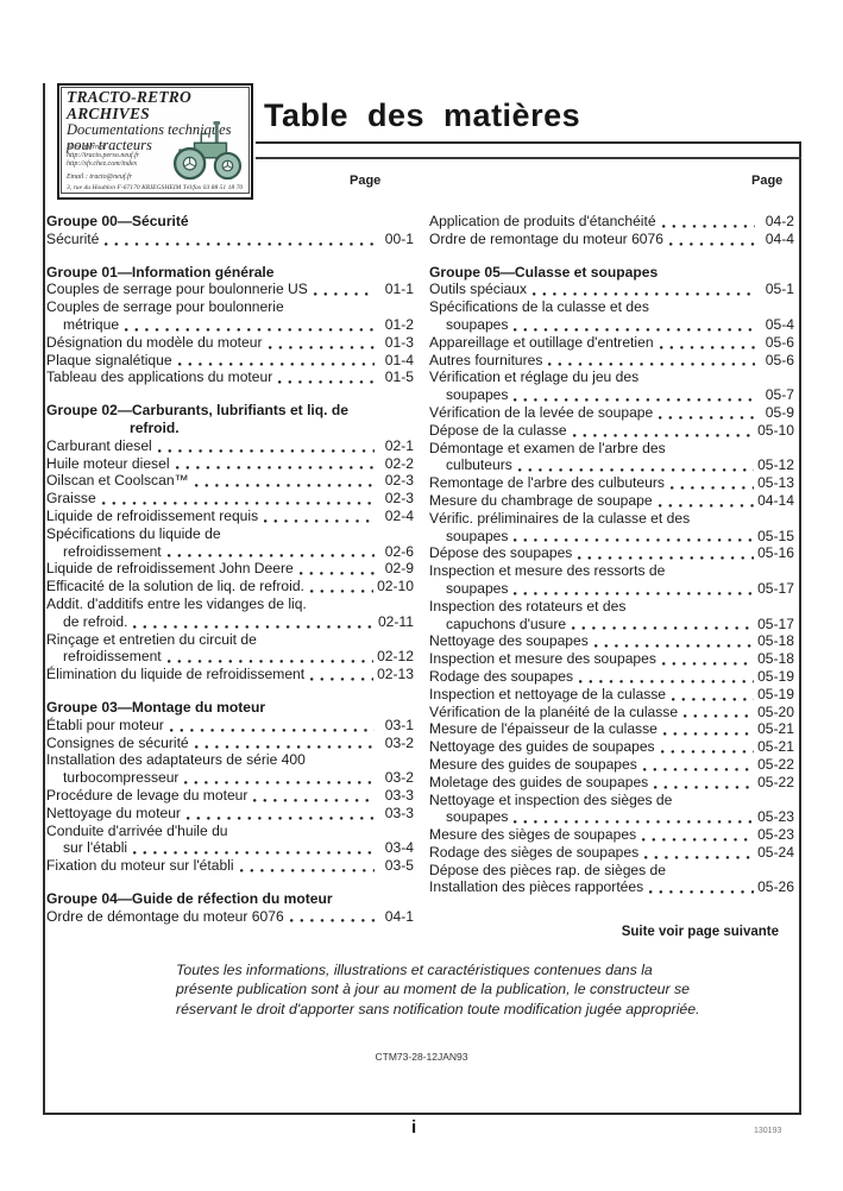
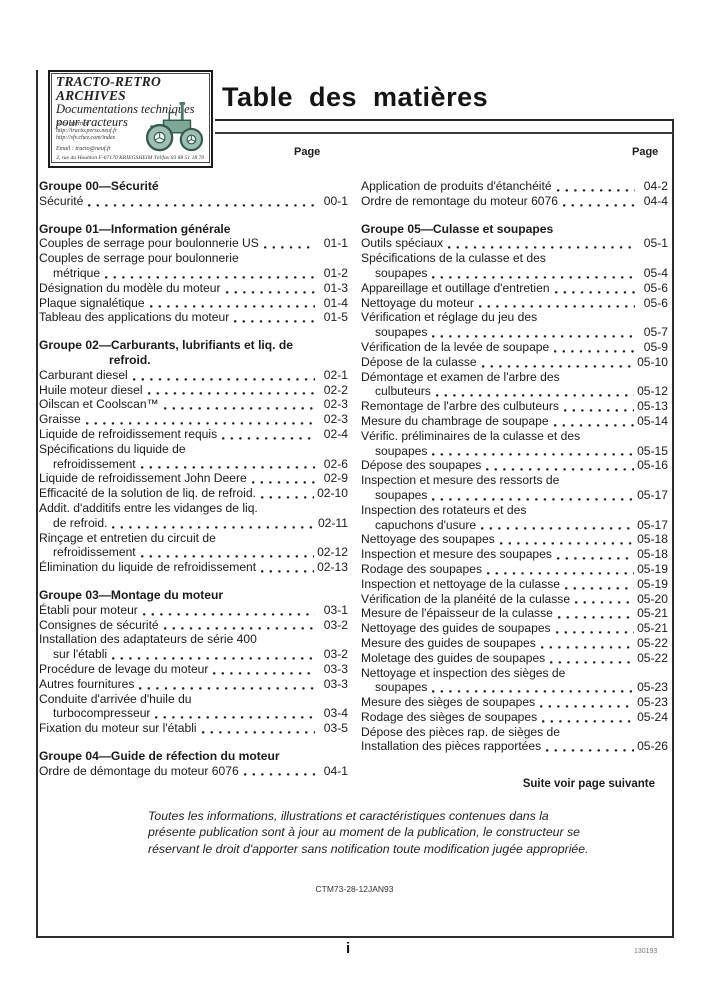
  TRACTO-RETRO ARCHIVES
  Documentations techniqes
  pour tracteurs
  Table des matières
  Page
  Page
  Groupe 00—Sécurité
  Sécurité
  00-1
  Groupe 01—Information générale
  Couples de serrage pour boulonnerie US
  01-1
  Couples de serrage pour boulonnerie
  métrique
  01-2
  Désignation du modèle du moteur
  01-3
  Plaque signalétique
  01-4
  Tableau des applications du moteur
  01-5
  Groupe 02—Carburants, lubrifiants et liq. de
  refroid.
  Carburant diesel
  02-1
  Huile moteur diesel
  02-2
  Oilscan et Coolscan™
  02-3
  Graisse
  02-3
  Liquide de refroidissement requis
  02-4
  Spécifications du liquide de
  refroidissement
  02-6
  Liquide de refroidissement John Deere
  02-9
  Efficacité de la solution de liq. de refroid.
  02-10
  Addit. d'additifs entre les vidanges de liq.
  de refroid.
  02-11
  Rinçage et entretien du circuit de
  refroidissement
  02-12
  Élimination du liquide de refroidissement
  02-13
  Groupe 03—Montage du moteur
  Établi pour moteur
  03-1
  Consignes de sécurité
  03-2
  Installation des adaptateurs de série 400
- turbocompresseur
+ sur l'établi
  03-2
  Procédure de levage du moteur
  03-3
- Nettoyage du moteur
+ Autres fournitures
  03-3
  Conduite d'arrivée d'huile du
- sur l'établi
+ turbocompresseur
  03-4
  Fixation du moteur sur l'établi
  03-5
  Groupe 04—Guide de réfection du moteur
  Ordre de démontage du moteur 6076
  04-1
  Application de produits d'étanchéité
  04-2
  Ordre de remontage du moteur 6076
  04-4
  Groupe 05—Culasse et soupapes
  Outils spéciaux
  05-1
  Spécifications de la culasse et des
  soupapes
  05-4
  Appareillage et outillage d'entretien
  05-6
- Autres fournitures
+ Nettoyage du moteur
  05-6
  Vérification et réglage du jeu des
  soupapes
  05-7
  Vérification de la levée de soupape
  05-9
  Dépose de la culasse
  05-10
  Démontage et examen de l'arbre des
  culbuteurs
  05-12
  Remontage de l'arbre des culbuteurs
  05-13
  Mesure du chambrage de soupape
- 04-14
+ 05-14
  Vérific. préliminaires de la culasse et des
  soupapes
  05-15
  Dépose des soupapes
  05-16
  Inspection et mesure des ressorts de
  soupapes
  05-17
  Inspection des rotateurs et des
  capuchons d'usure
  05-17
  Nettoyage des soupapes
  05-18
  Inspection et mesure des soupapes
  05-18
  Rodage des soupapes
  05-19
  Inspection et nettoyage de la culasse
  05-19
  Vérification de la planéité de la culasse
  05-20
  Mesure de l'épaisseur de la culasse
  05-21
  Nettoyage des guides de soupapes
  05-21
  Mesure des guides de soupapes
  05-22
  Moletage des guides de soupapes
  05-22
  Nettoyage et inspection des sièges de
  soupapes
  05-23
  Mesure des sièges de soupapes
  05-23
  Rodage des sièges de soupapes
  05-24
  Dépose des pièces rap. de sièges de
  Installation des pièces rapportées
  05-26
  Suite voir page suivante
  Toutes les informations, illustrations et caractéristiques contenues dans la présente publication sont à jour au moment de la publication, le constructeur se réservant le droit d'apporter sans notification toute modification jugée appropriée.
  CTM73-28-12JAN93
  i
